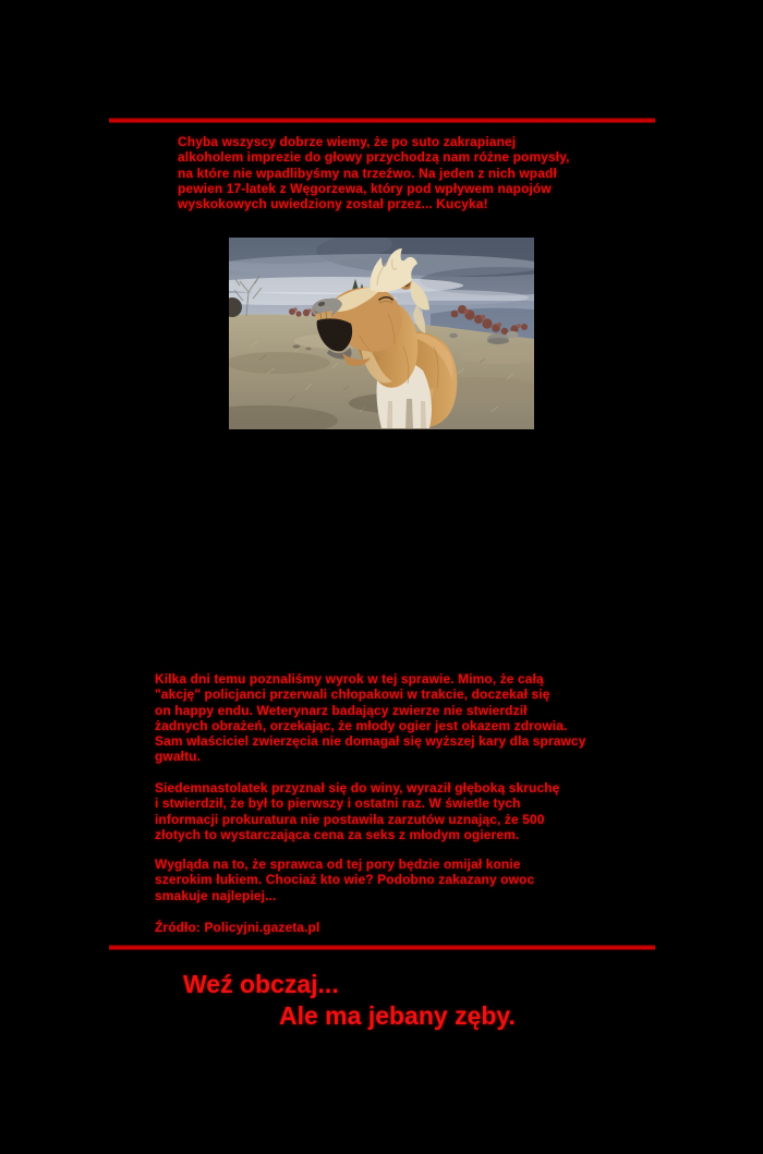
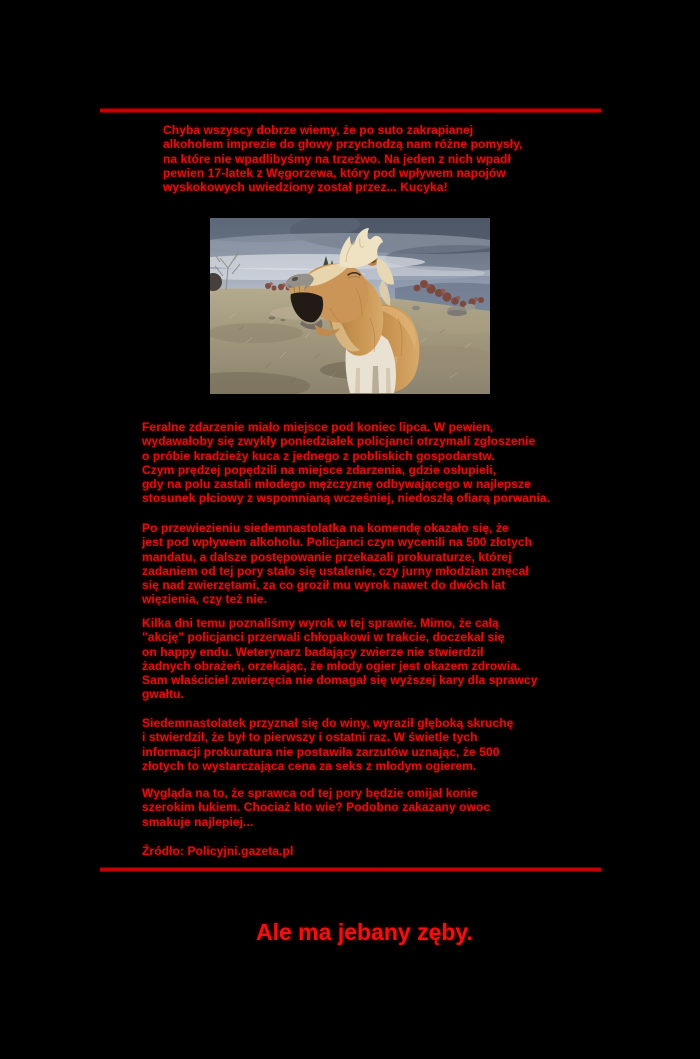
  Chyba wszyscy dobrze wiemy, że po suto zakrapianej
  alkoholem imprezie do głowy przychodzą nam różne pomysły,
  na które nie wpadlibyśmy na trzeźwo. Na jeden z nich wpadł
  pewien 17-latek z Węgorzewa, który pod wpływem napojów
  wyskokowych uwiedziony został przez... Kucyka!
+ Feralne zdarzenie miało miejsce pod koniec lipca. W pewien,
+ wydawałoby się zwykły poniedziałek policjanci otrzymali zgłoszenie
+ o próbie kradzieży kuca z jednego z pobliskich gospodarstw.
+ Czym prędzej popędzili na miejsce zdarzenia, gdzie osłupieli,
+ gdy na polu zastali młodego mężczyznę odbywającego w najlepsze
+ stosunek płciowy z wspomnianą wcześniej, niedoszłą ofiarą porwania.
+ Po przewiezieniu siedemnastolatka na komendę okazało się, że
+ jest pod wpływem alkoholu. Policjanci czyn wycenili na 500 złotych
+ mandatu, a dalsze postępowanie przekazali prokuraturze, której
+ zadaniem od tej pory stało się ustalenie, czy jurny młodzian znęcał
+ się nad zwierzętami, za co groził mu wyrok nawet do dwóch lat
+ więzienia, czy też nie.
  Kilka dni temu poznaliśmy wyrok w tej sprawie. Mimo, że całą
  "akcję" policjanci przerwali chłopakowi w trakcie, doczekał się
  on happy endu. Weterynarz badający zwierze nie stwierdził
  żadnych obrażeń, orzekając, że młody ogier jest okazem zdrowia.
  Sam właściciel zwierzęcia nie domagał się wyższej kary dla sprawcy
  gwałtu.
  Siedemnastolatek przyznał się do winy, wyraził głęboką skruchę
  i stwierdził, że był to pierwszy i ostatni raz. W świetle tych
  informacji prokuratura nie postawiła zarzutów uznając, że 500
  złotych to wystarczająca cena za seks z młodym ogierem.
  Wygląda na to, że sprawca od tej pory będzie omijał konie
  szerokim łukiem. Chociaż kto wie? Podobno zakazany owoc
  smakuje najlepiej...
  Źródło: Policyjni.gazeta.pl
- Weź obczaj...
  Ale ma jebany zęby.
